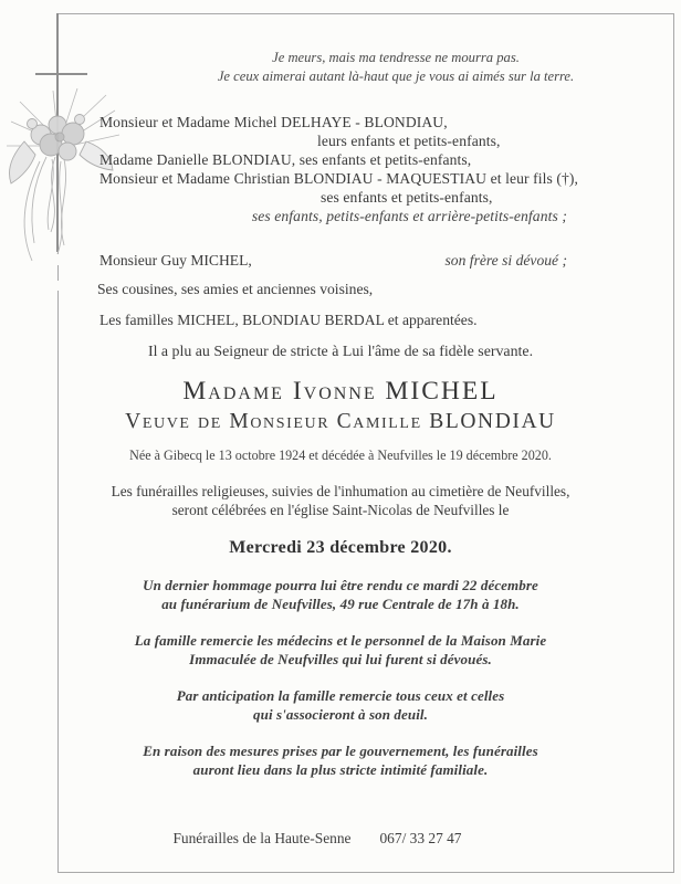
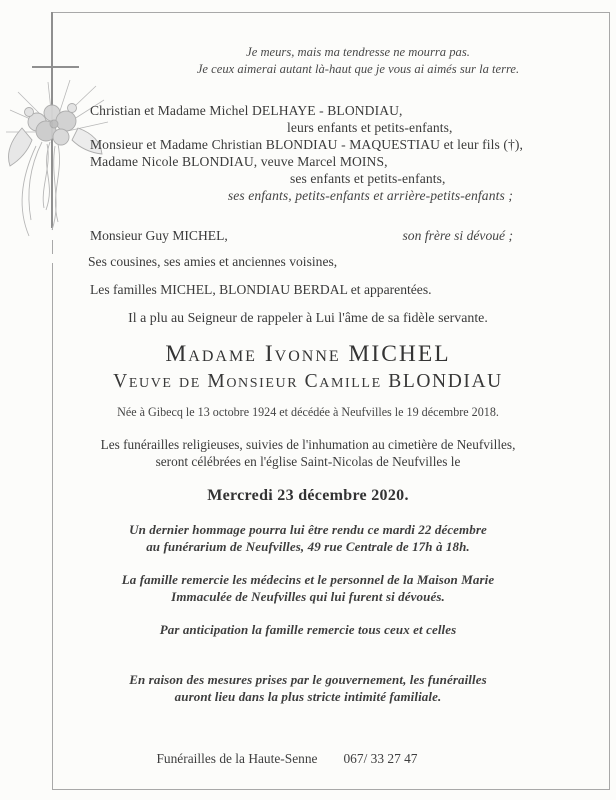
  Je meurs, mais ma tendresse ne mourra pas.
  Je ceux aimerai autant là-haut que je vous ai aimés sur la terre.
- Monsieur et Madame Michel DELHAYE - BLONDIAU,
+ Christian et Madame Michel DELHAYE - BLONDIAU,
  leurs enfants et petits-enfants,
- Madame Danielle BLONDIAU, ses enfants et petits-enfants,
  Monsieur et Madame Christian BLONDIAU - MAQUESTIAU et leur fils (†),
+ Madame Nicole BLONDIAU, veuve Marcel MOINS,
  ses enfants et petits-enfants,
  ses enfants, petits-enfants et arrière-petits-enfants ;
  Monsieur Guy MICHEL,
  son frère si dévoué ;
  Ses cousines, ses amies et anciennes voisines,
  Les familles MICHEL, BLONDIAU BERDAL et apparentées.
- Il a plu au Seigneur de stricte à Lui l'âme de sa fidèle servante.
+ Il a plu au Seigneur de rappeler à Lui l'âme de sa fidèle servante.
  Madame Ivonne MICHEL
  Veuve de Monsieur Camille BLONDIAU
- Née à Gibecq le 13 octobre 1924 et décédée à Neufvilles le 19 décembre 2020.
+ Née à Gibecq le 13 octobre 1924 et décédée à Neufvilles le 19 décembre 2018.
  Les funérailles religieuses, suivies de l'inhumation au cimetière de Neufvilles,
  seront célébrées en l'église Saint-Nicolas de Neufvilles le
  Mercredi 23 décembre 2020.
  Un dernier hommage pourra lui être rendu ce mardi 22 décembre
  au funérarium de Neufvilles, 49 rue Centrale de 17h à 18h.
  La famille remercie les médecins et le personnel de la Maison Marie
  Immaculée de Neufvilles qui lui furent si dévoués.
  Par anticipation la famille remercie tous ceux et celles
- qui s'associeront à son deuil.
  En raison des mesures prises par le gouvernement, les funérailles
  auront lieu dans la plus stricte intimité familiale.
  Funérailles de la Haute-Senne 067/ 33 27 47
